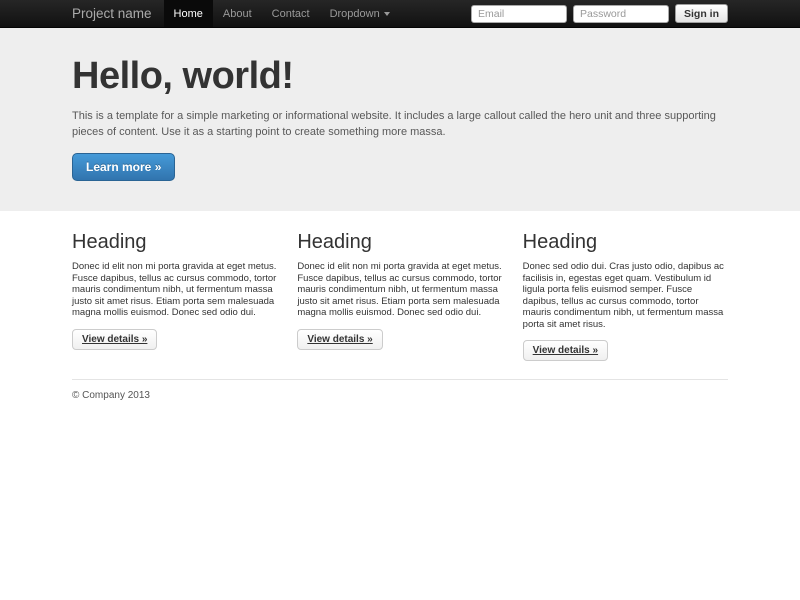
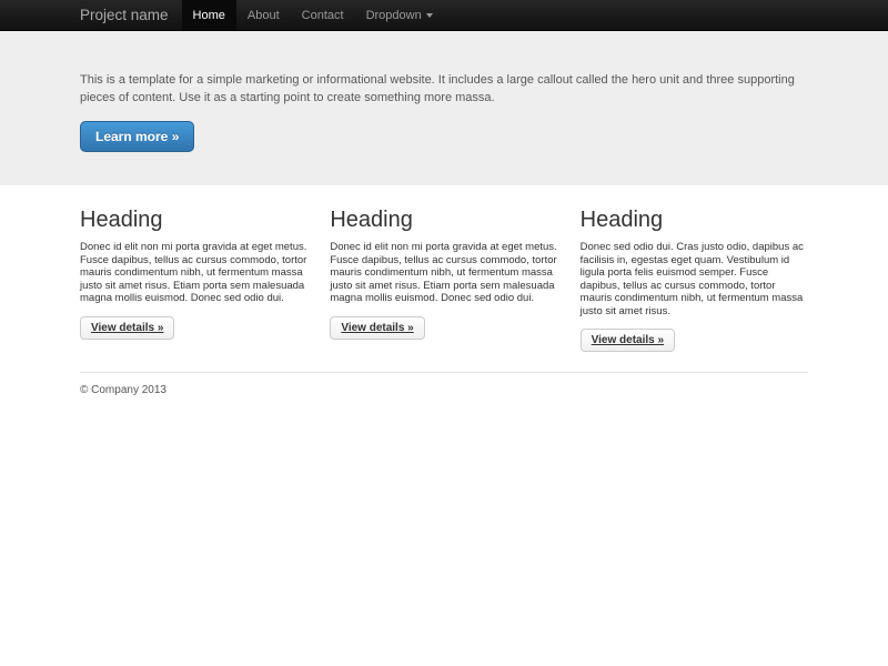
  Project name
  Home
  About
  Contact
  Dropdown
- Email
- Password
- Sign in
- Hello, world!
  This is a template for a simple marketing or informational website. It includes a large callout called the hero unit and three supporting pieces of content. Use it as a starting point to create something more massa.
  Learn more »
  Heading
  Donec id elit non mi porta gravida at eget metus. Fusce dapibus, tellus ac cursus commodo, tortor mauris condimentum nibh, ut fermentum massa justo sit amet risus. Etiam porta sem malesuada magna mollis euismod. Donec sed odio dui.
  View details »
  Heading
  Donec id elit non mi porta gravida at eget metus. Fusce dapibus, tellus ac cursus commodo, tortor mauris condimentum nibh, ut fermentum massa justo sit amet risus. Etiam porta sem malesuada magna mollis euismod. Donec sed odio dui.
  View details »
  Heading
- Donec sed odio dui. Cras justo odio, dapibus ac facilisis in, egestas eget quam. Vestibulum id ligula porta felis euismod semper. Fusce dapibus, tellus ac cursus commodo, tortor mauris condimentum nibh, ut fermentum massa porta sit amet risus.
+ Donec sed odio dui. Cras justo odio, dapibus ac facilisis in, egestas eget quam. Vestibulum id ligula porta felis euismod semper. Fusce dapibus, tellus ac cursus commodo, tortor mauris condimentum nibh, ut fermentum massa justo sit amet risus.
  View details »
  © Company 2013
